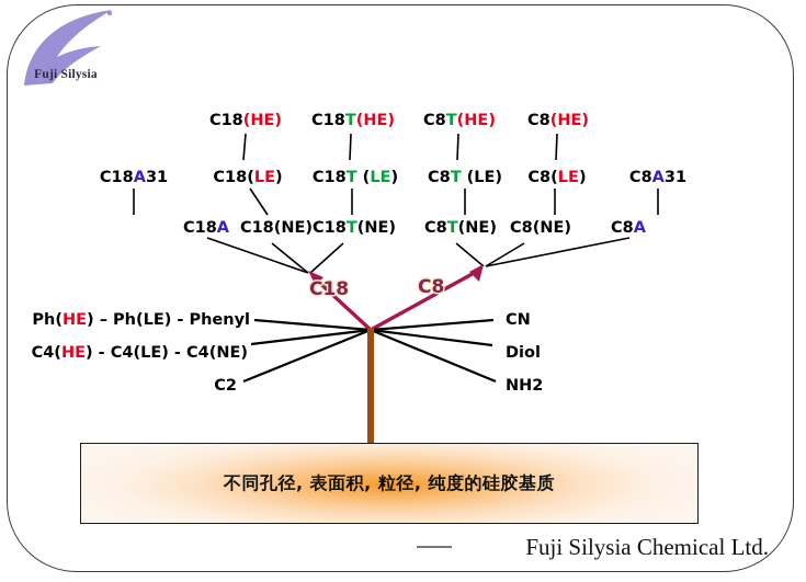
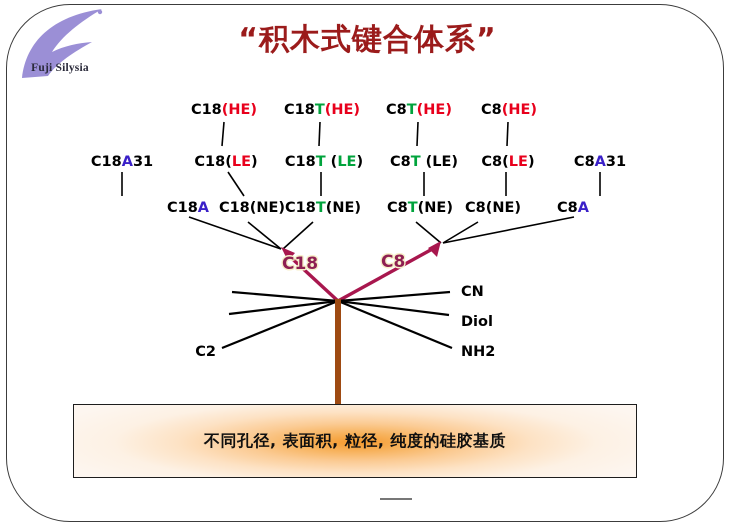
  Fuji Silysia
+ “积木式键合体系”
  C18(HE)
  C18T(HE)
  C8T(HE)
  C8(HE)
  C18A31
  C18(LE)
  C18T (LE)
  C8T (LE)
  C8(LE)
  C8A31
  C18A
  C18(NE)
  C18T(NE)
  C8T(NE)
  C8(NE)
  C8A
  C18
  C8
- Ph(HE) – Ph(LE) - Phenyl
- C4(HE) - C4(LE) - C4(NE)
  C2
  CN
  Diol
  NH2
  不同孔径, 表面积, 粒径, 纯度的硅胶基质
- Fuji Silysia Chemical Ltd.
